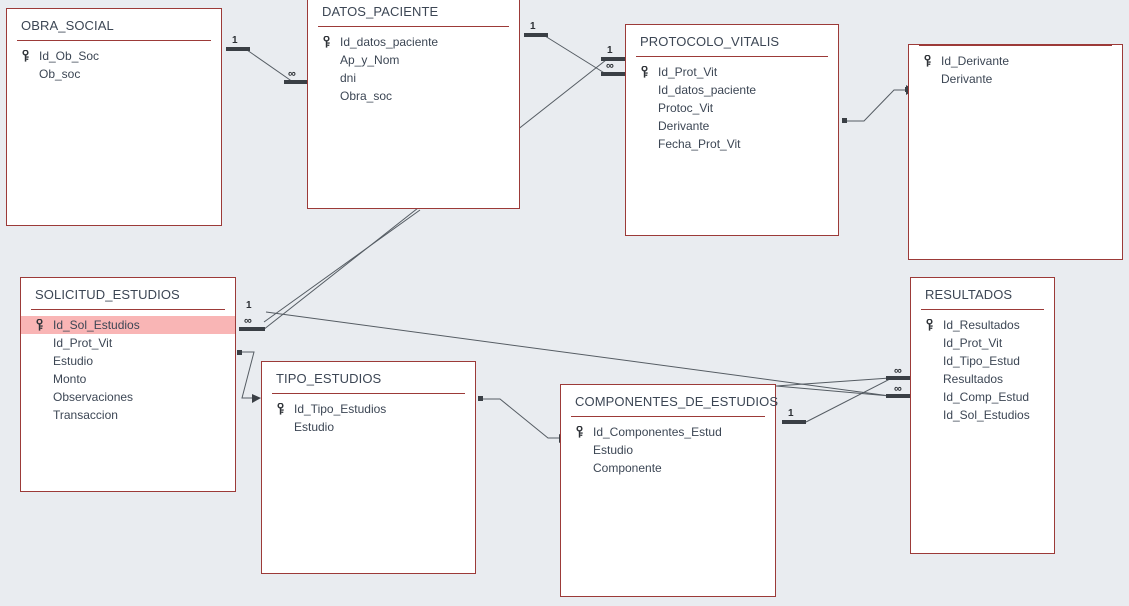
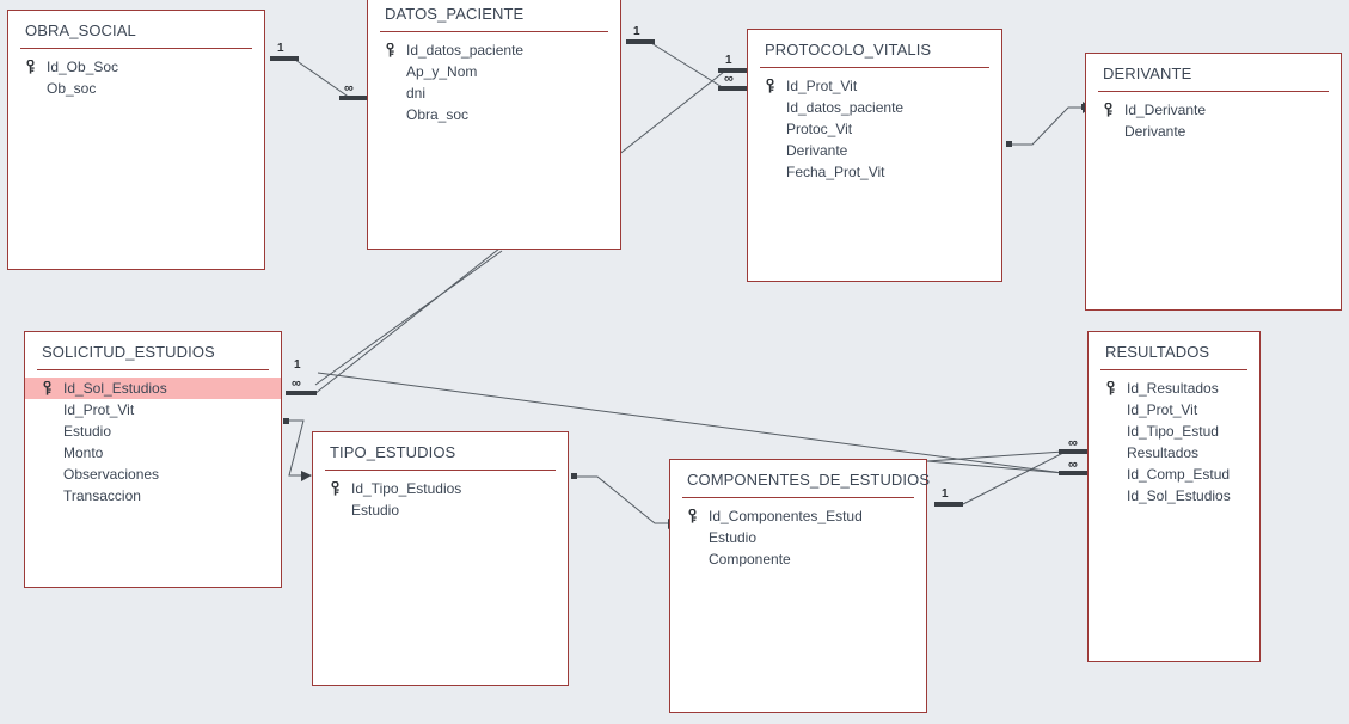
  1
  ∞
  1
  1
  ∞
  1
  ∞
  1
  ∞
  ∞
  OBRA_SOCIAL
  Id_Ob_Soc
  Ob_soc
  DATOS_PACIENTE
  Id_datos_paciente
  Ap_y_Nom
  dni
  Obra_soc
  PROTOCOLO_VITALIS
  Id_Prot_Vit
  Id_datos_paciente
  Protoc_Vit
  Derivante
  Fecha_Prot_Vit
+ DERIVANTE
  Id_Derivante
  Derivante
  SOLICITUD_ESTUDIOS
  Id_Sol_Estudios
  Id_Prot_Vit
  Estudio
  Monto
  Observaciones
  Transaccion
  TIPO_ESTUDIOS
  Id_Tipo_Estudios
  Estudio
  COMPONENTES_DE_ESTUDIOS
  Id_Componentes_Estud
  Estudio
  Componente
  RESULTADOS
  Id_Resultados
  Id_Prot_Vit
  Id_Tipo_Estud
  Resultados
  Id_Comp_Estud
  Id_Sol_Estudios
